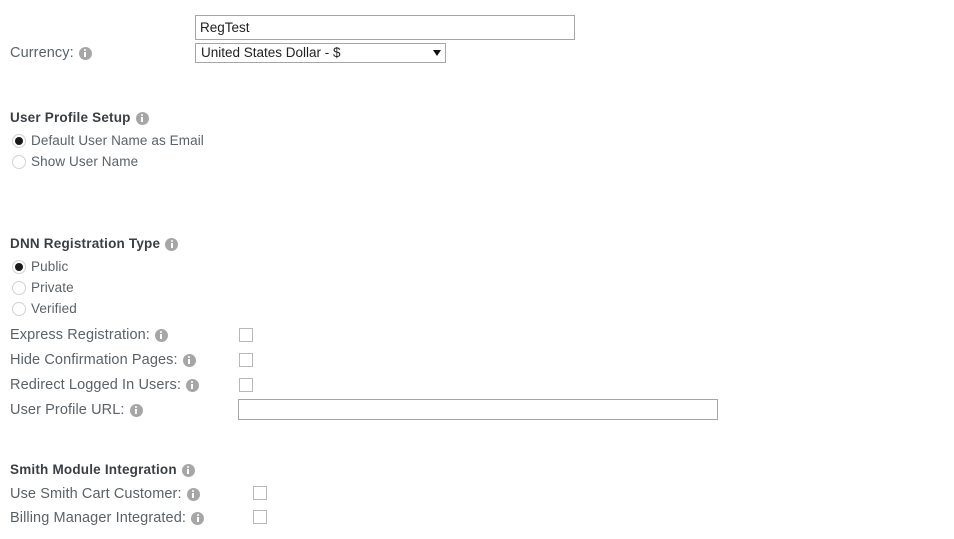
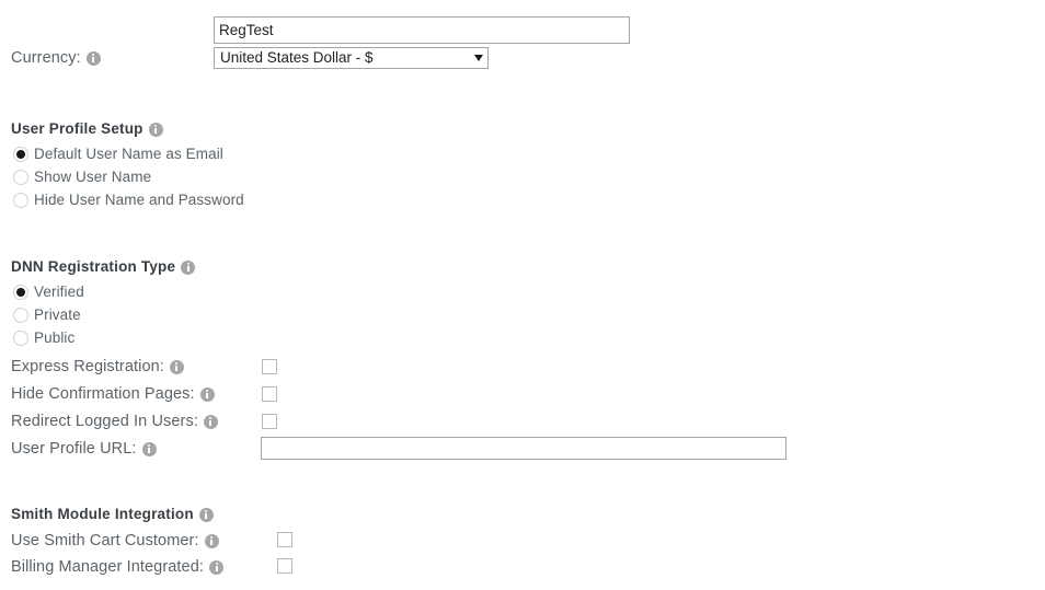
  RegTest
  Currency:
  United States Dollar - $
  User Profile Setup
  Default User Name as Email
  Show User Name
+ Hide User Name and Password
  DNN Registration Type
- Public
+ Verified
  Private
- Verified
+ Public
  Express Registration:
  Hide Confirmation Pages:
  Redirect Logged In Users:
  User Profile URL:
  Smith Module Integration
  Use Smith Cart Customer:
  Billing Manager Integrated:
